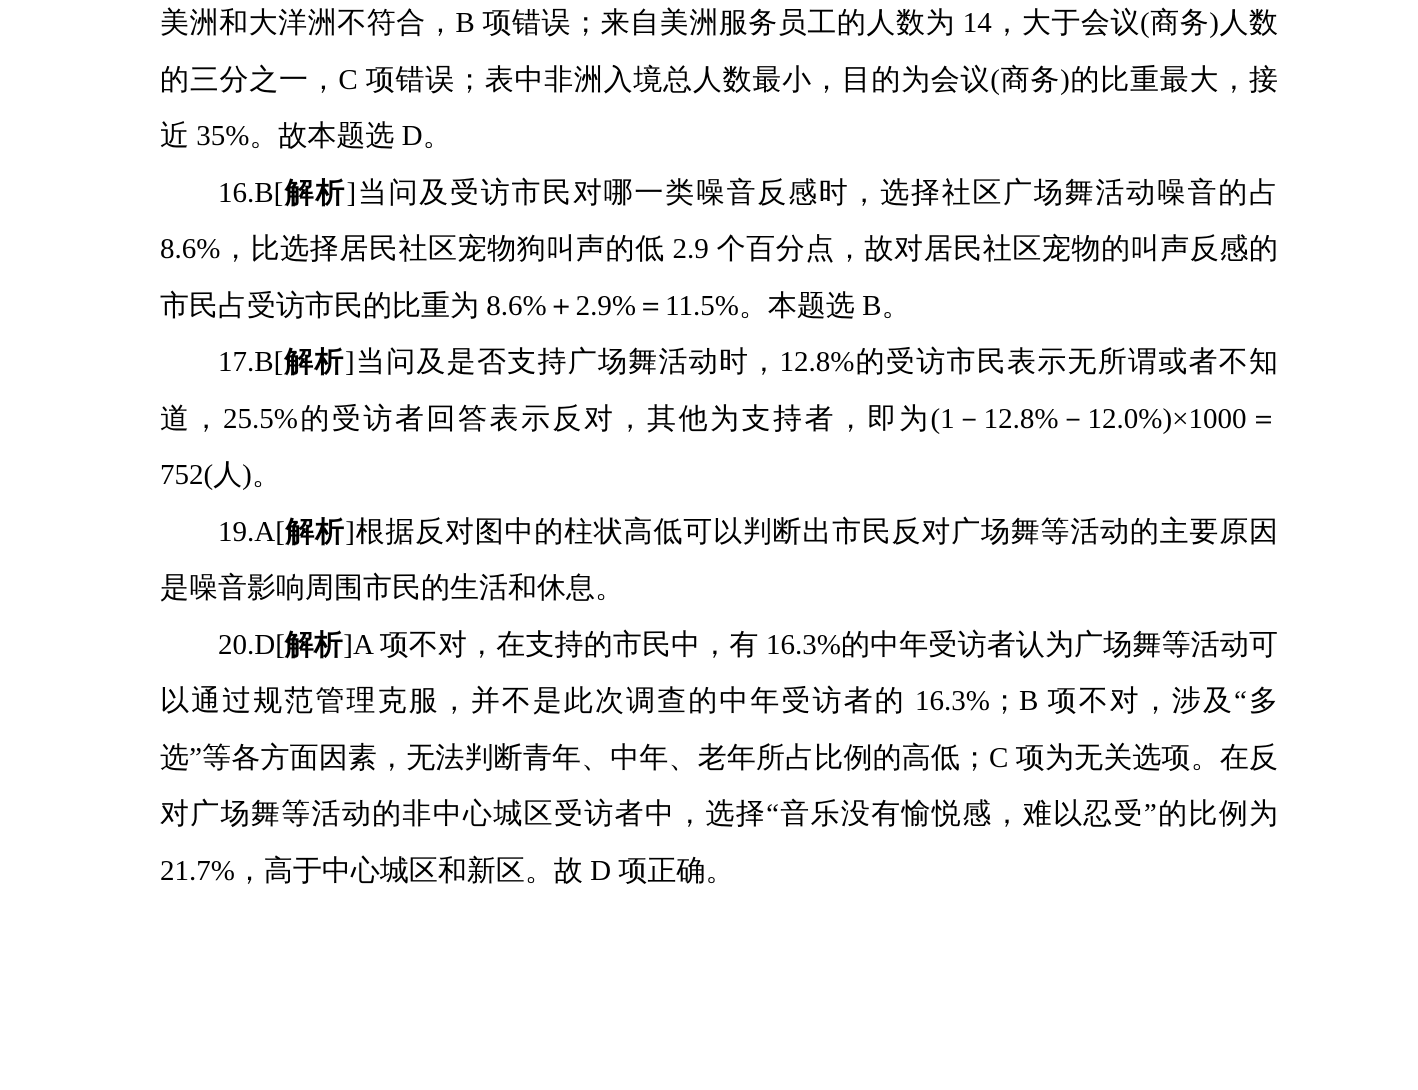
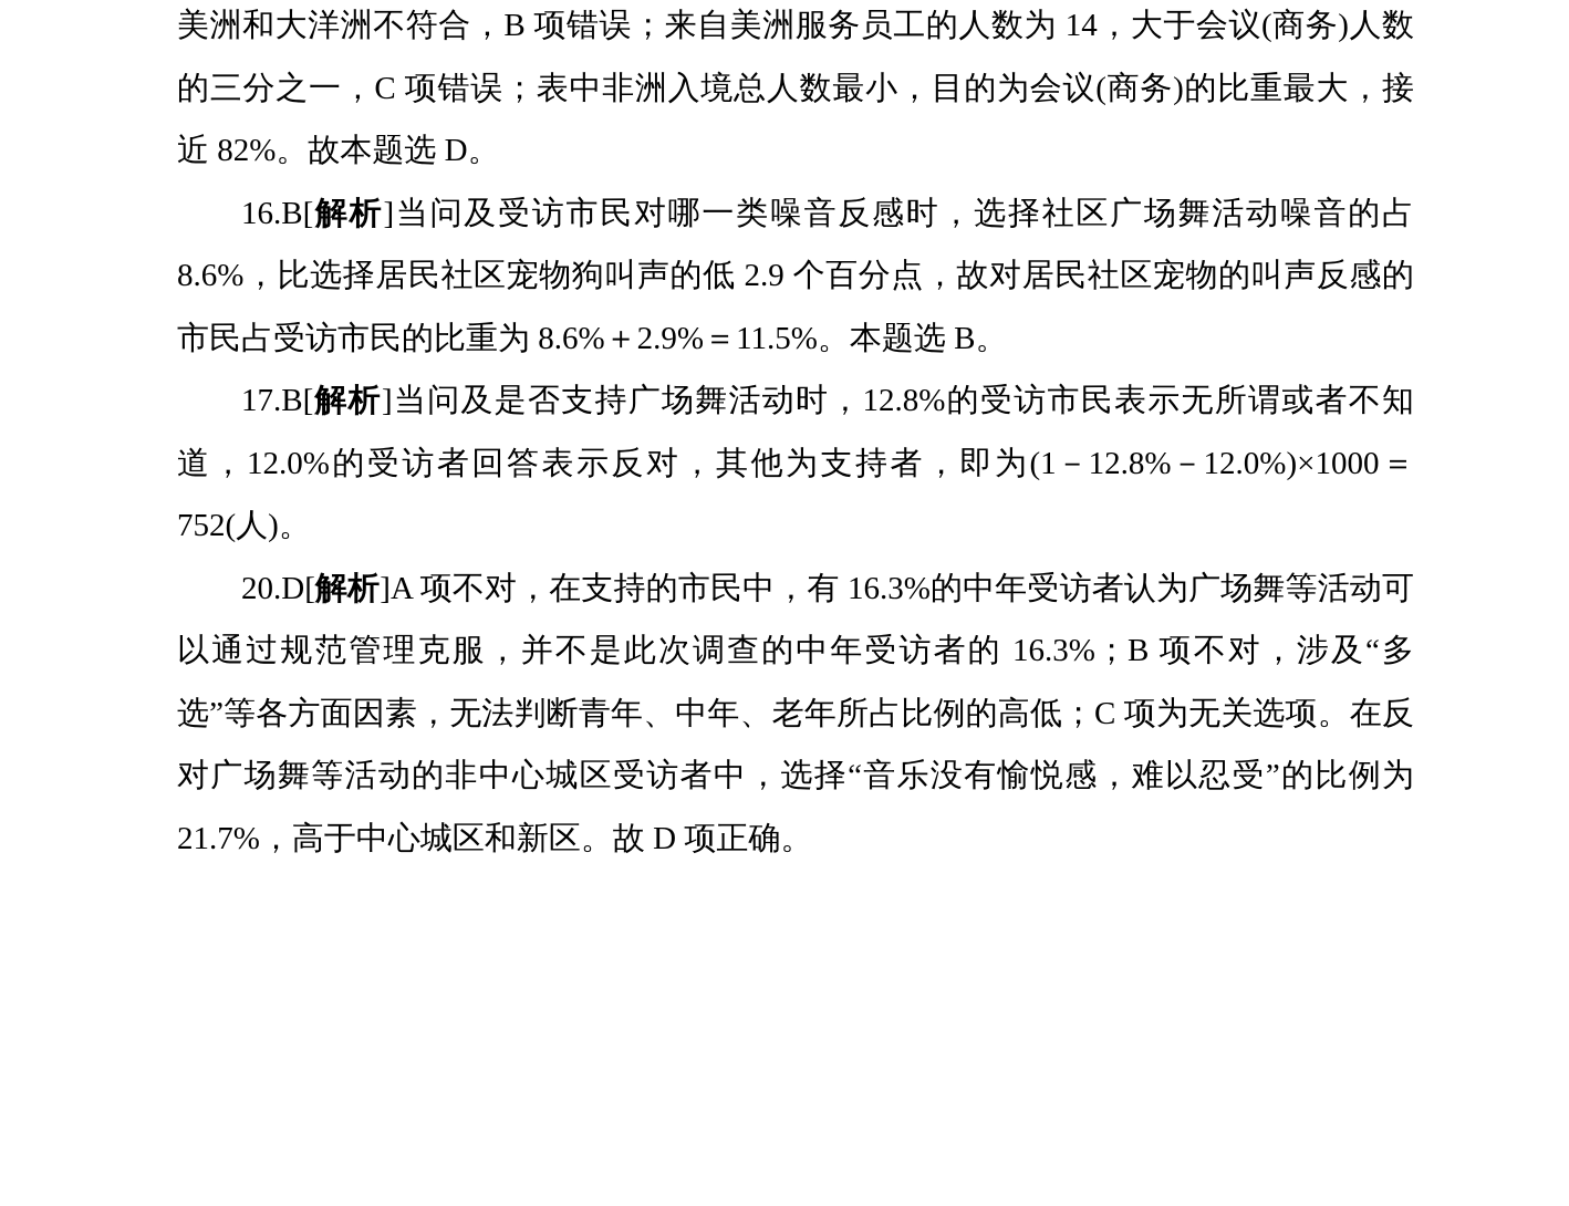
- 美洲和大洋洲不符合，B 项错误；来自美洲服务员工的人数为 14，大于会议(商务)人数的三分之一，C 项错误；表中非洲入境总人数最小，目的为会议(商务)的比重最大，接近 35%。故本题选 D。
+ 美洲和大洋洲不符合，B 项错误；来自美洲服务员工的人数为 14，大于会议(商务)人数的三分之一，C 项错误；表中非洲入境总人数最小，目的为会议(商务)的比重最大，接近 82%。故本题选 D。
  16.B[解析]当问及受访市民对哪一类噪音反感时，选择社区广场舞活动噪音的占 8.6%，比选择居民社区宠物狗叫声的低 2.9 个百分点，故对居民社区宠物的叫声反感的市民占受访市民的比重为 8.6%＋2.9%＝11.5%。本题选 B。
- 17.B[解析]当问及是否支持广场舞活动时，12.8%的受访市民表示无所谓或者不知道，25.5%的受访者回答表示反对，其他为支持者，即为(1－12.8%－12.0%)×1000＝752(人)。
+ 17.B[解析]当问及是否支持广场舞活动时，12.8%的受访市民表示无所谓或者不知道，12.0%的受访者回答表示反对，其他为支持者，即为(1－12.8%－12.0%)×1000＝752(人)。
- 19.A[解析]根据反对图中的柱状高低可以判断出市民反对广场舞等活动的主要原因是噪音影响周围市民的生活和休息。
  20.D[解析]A 项不对，在支持的市民中，有 16.3%的中年受访者认为广场舞等活动可以通过规范管理克服，并不是此次调查的中年受访者的 16.3%；B 项不对，涉及“多选”等各方面因素，无法判断青年、中年、老年所占比例的高低；C 项为无关选项。在反对广场舞等活动的非中心城区受访者中，选择“音乐没有愉悦感，难以忍受”的比例为 21.7%，高于中心城区和新区。故 D 项正确。
